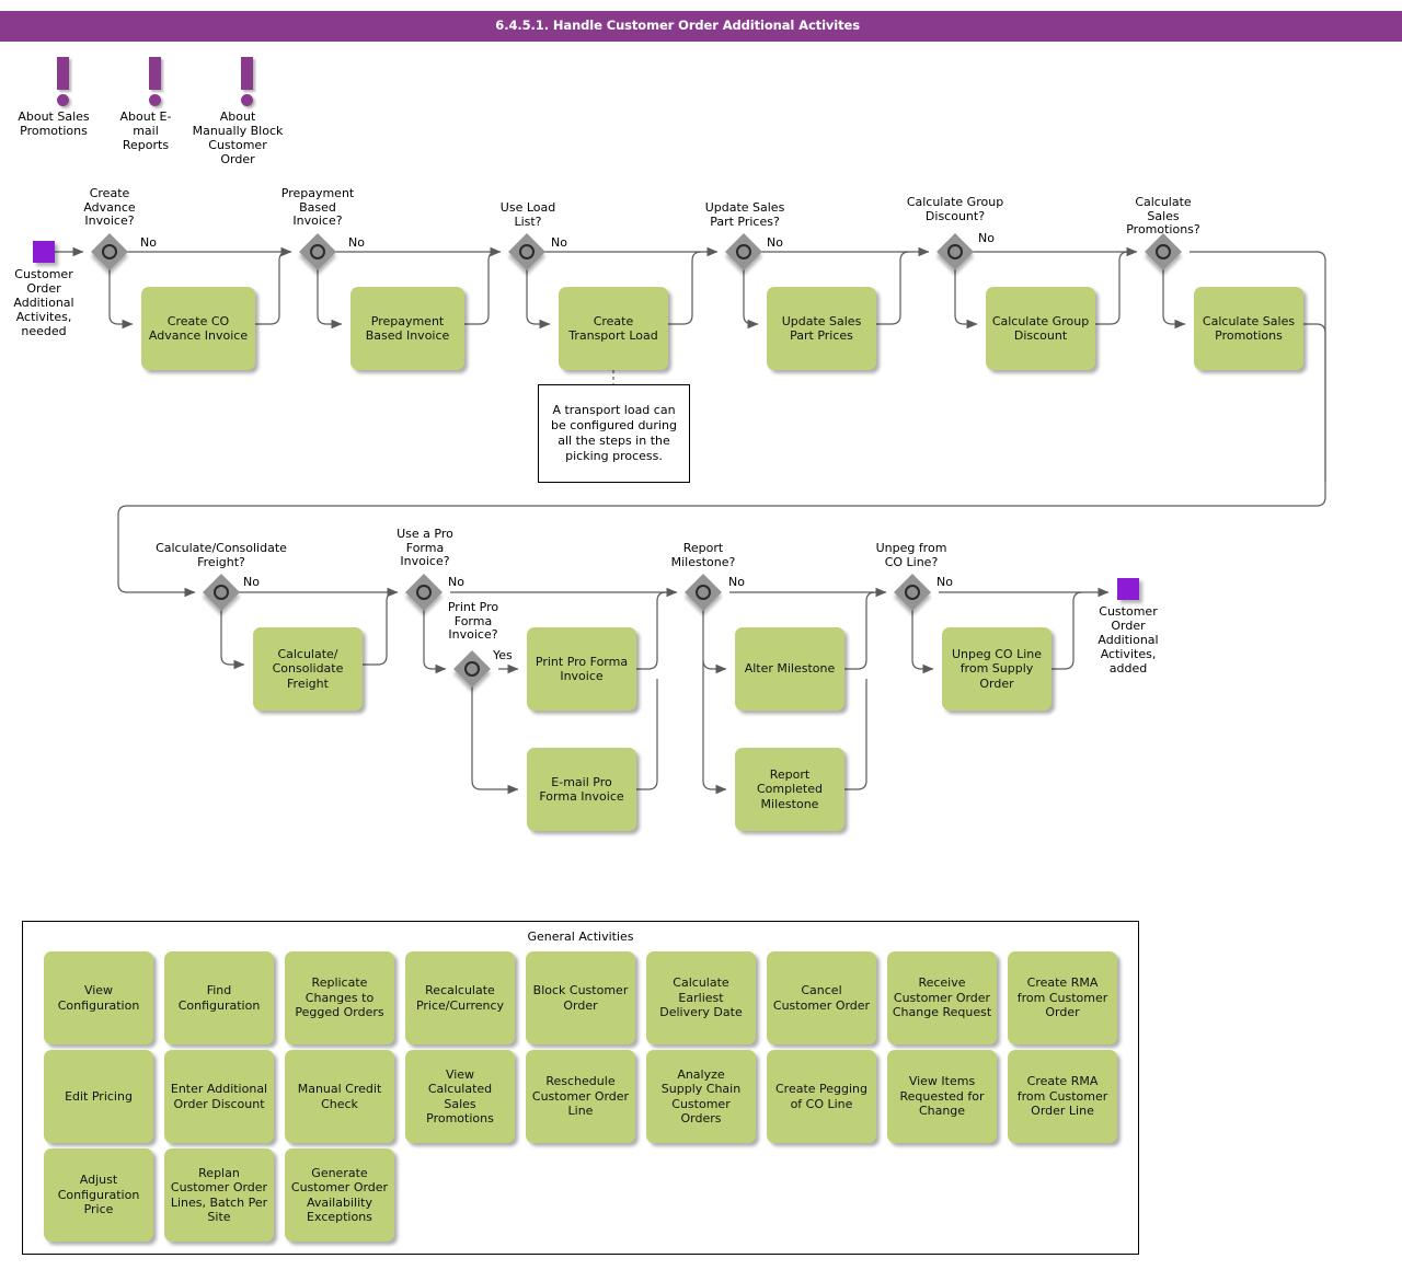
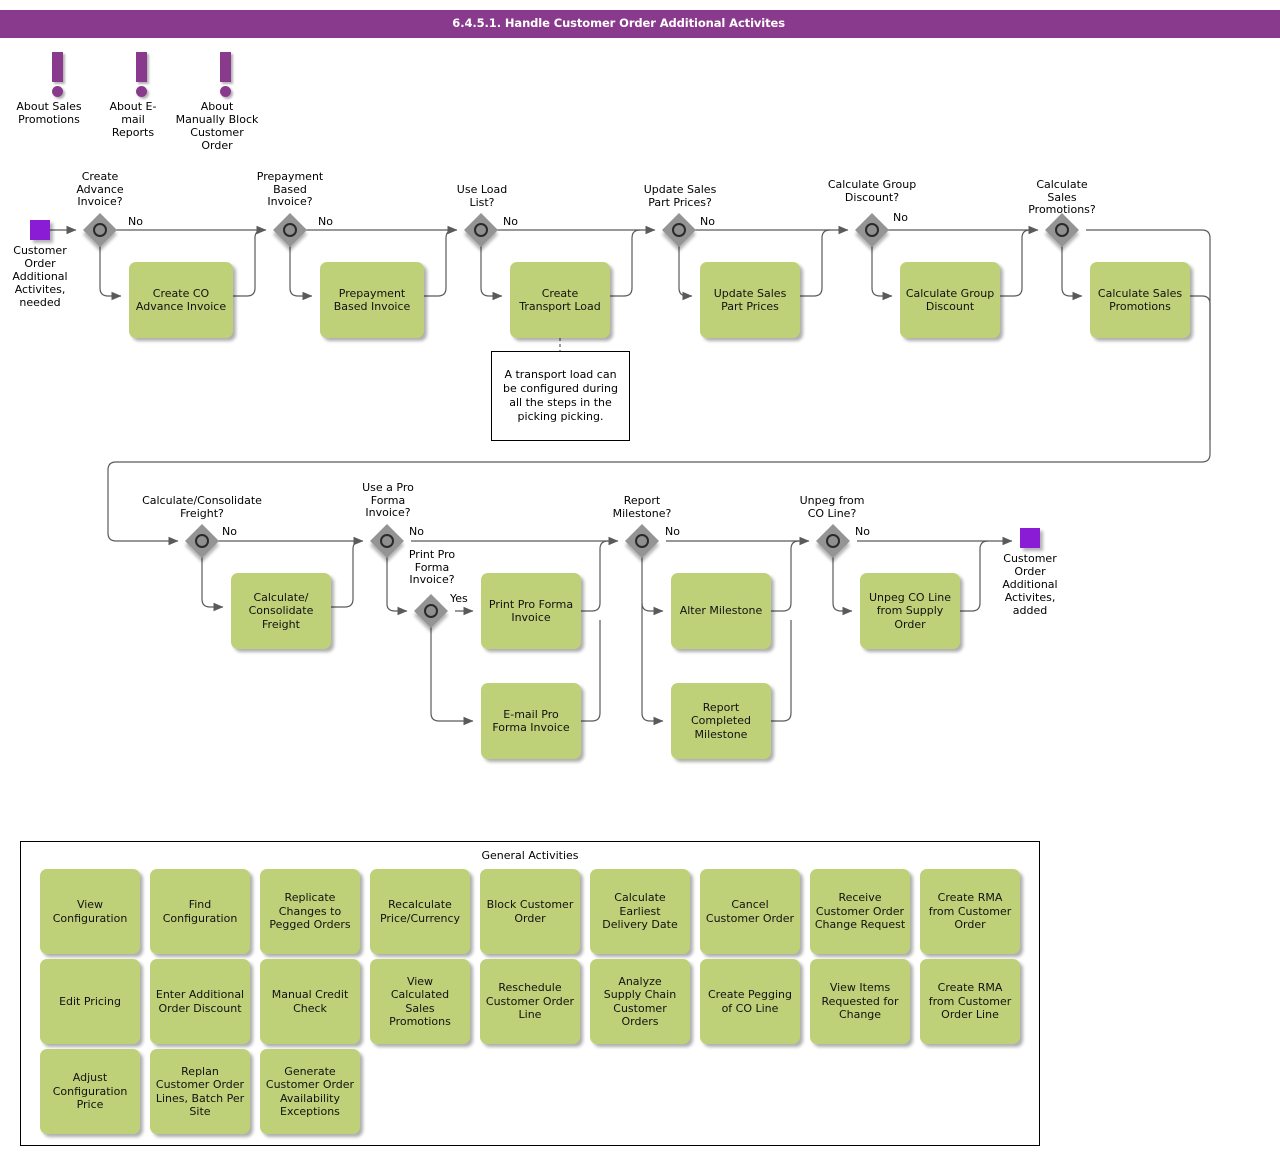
  6.4.5.1. Handle Customer Order Additional Activites
  About Sales
  Promotions
  About E-
  mail
  Reports
  About
  Manually Block
  Customer
  Order
  Customer
  Order
  Additional
  Activites,
  needed
  Customer
  Order
  Additional
  Activites,
  added
  Create
  Advance
  Invoice?
  No
  Prepayment
  Based
  Invoice?
  No
  Use Load
  List?
  No
  Update Sales
  Part Prices?
  No
  Calculate Group
  Discount?
  No
  Calculate
  Sales
  Promotions?
  Calculate/Consolidate
  Freight?
  No
  Use a Pro
  Forma
  Invoice?
  No
  Print Pro
  Forma
  Invoice?
  Yes
  Report
  Milestone?
  No
  Unpeg from
  CO Line?
  No
  Create CO
  Advance Invoice
  Prepayment
  Based Invoice
  Create
  Transport Load
  Update Sales
  Part Prices
  Calculate Group
  Discount
  Calculate Sales
  Promotions
  Calculate/
  Consolidate
  Freight
  Print Pro Forma
  Invoice
  E-mail Pro
  Forma Invoice
  Alter Milestone
  Report
  Completed
  Milestone
  Unpeg CO Line
  from Supply
  Order
- A transport load can be configured during all the steps in the picking process.
+ A transport load can be configured during all the steps in the picking picking.
  General Activities
  View
  Configuration
  Find
  Configuration
  Replicate
  Changes to
  Pegged Orders
  Recalculate
  Price/Currency
  Block Customer
  Order
  Calculate
  Earliest
  Delivery Date
  Cancel
  Customer Order
  Receive
  Customer Order
  Change Request
  Create RMA
  from Customer
  Order
  Edit Pricing
  Enter Additional
  Order Discount
  Manual Credit
  Check
  View
  Calculated
  Sales
  Promotions
  Reschedule
  Customer Order
  Line
  Analyze
  Supply Chain
  Customer
  Orders
  Create Pegging
  of CO Line
  View Items
  Requested for
  Change
  Create RMA
  from Customer
  Order Line
  Adjust
  Configuration
  Price
  Replan
  Customer Order
  Lines, Batch Per
  Site
  Generate
  Customer Order
  Availability
  Exceptions
